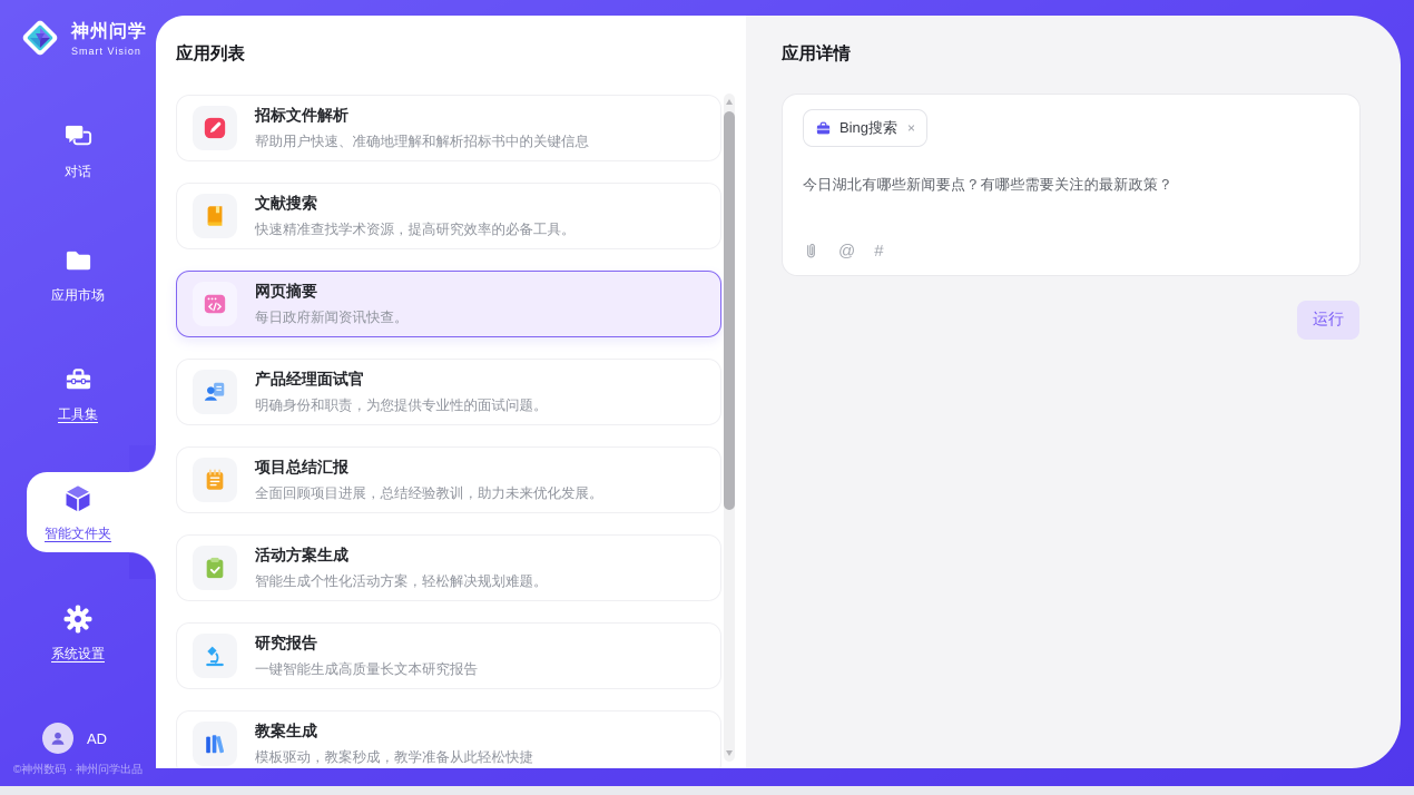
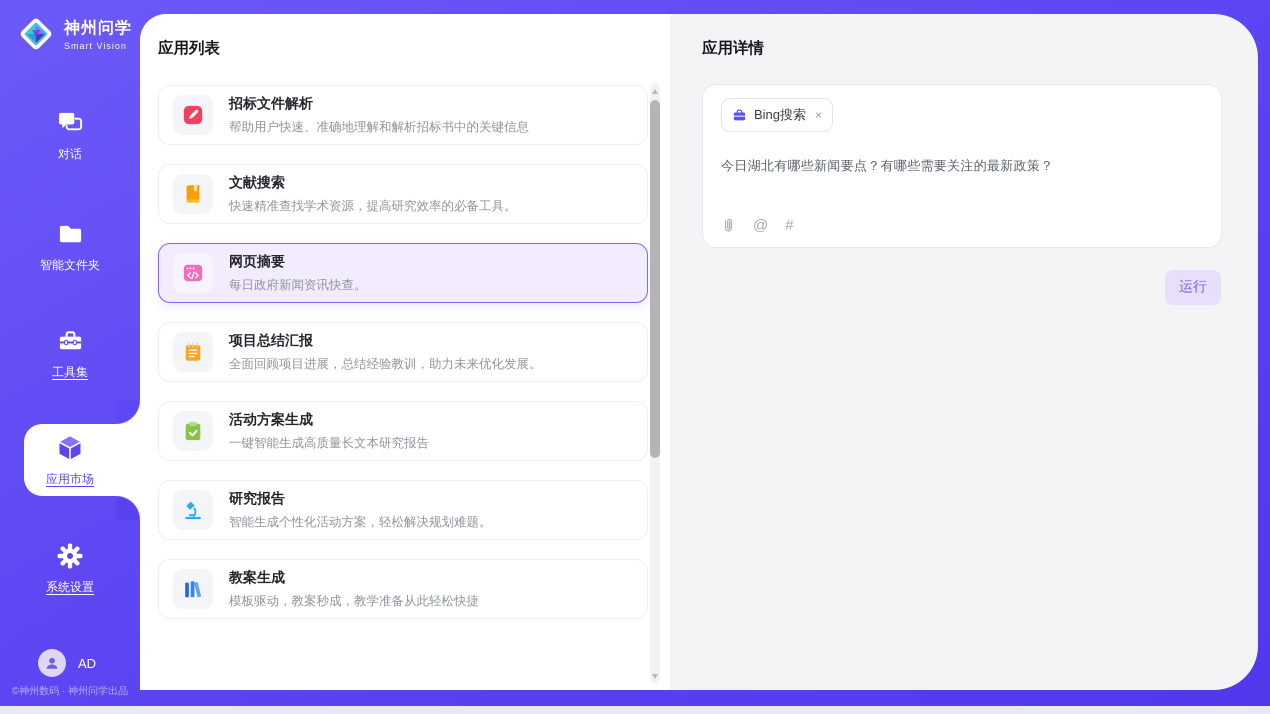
  神州问学
  Smart Vision
  对话
- 应用市场
+ 智能文件夹
  工具集
- 智能文件夹
+ 应用市场
  系统设置
  AD
  ©神州数码 · 神州问学出品
  应用列表
  招标文件解析
  帮助用户快速、准确地理解和解析招标书中的关键信息
  文献搜索
  快速精准查找学术资源，提高研究效率的必备工具。
  网页摘要
  每日政府新闻资讯快查。
- 产品经理面试官
- 明确身份和职责，为您提供专业性的面试问题。
  项目总结汇报
  全面回顾项目进展，总结经验教训，助力未来优化发展。
  活动方案生成
- 智能生成个性化活动方案，轻松解决规划难题。
+ 一键智能生成高质量长文本研究报告
  研究报告
- 一键智能生成高质量长文本研究报告
+ 智能生成个性化活动方案，轻松解决规划难题。
  教案生成
  模板驱动，教案秒成，教学准备从此轻松快捷
  应用详情
  Bing搜索
  ×
  今日湖北有哪些新闻要点？有哪些需要关注的最新政策？
  @
  #
  运行
